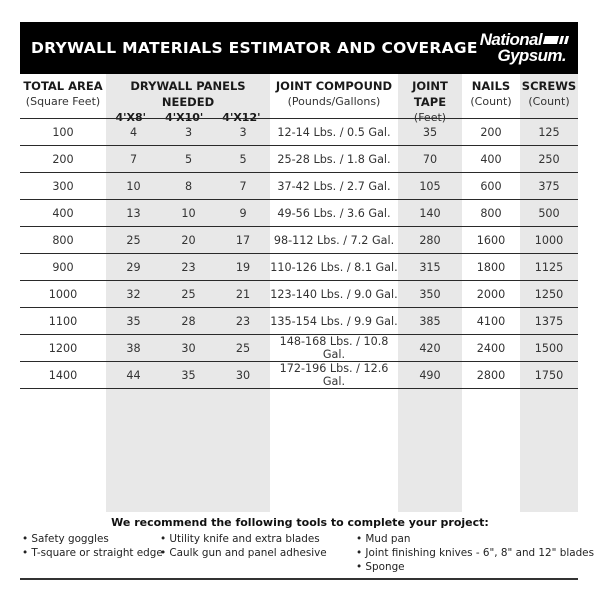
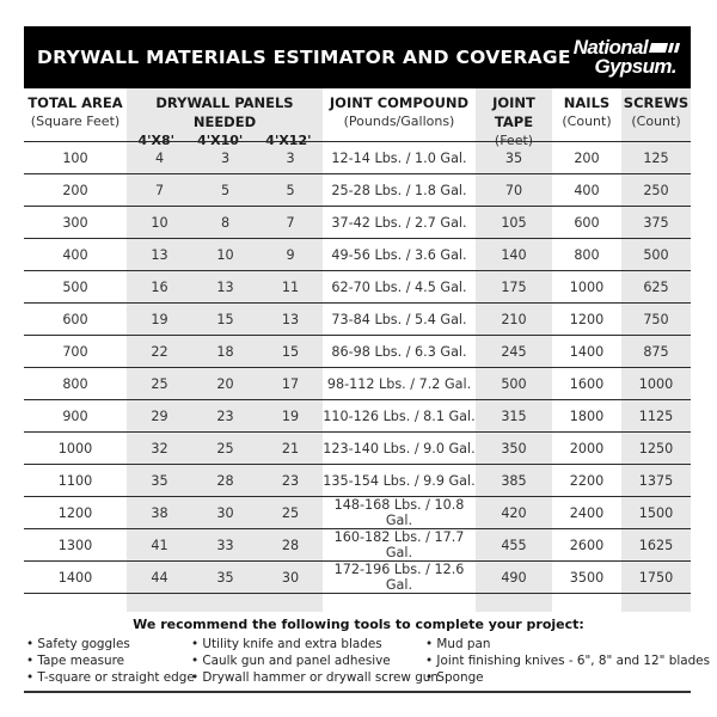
  DRYWALL MATERIALS ESTIMATOR AND COVERAGE
  National
  Gypsum.
  TOTAL AREA
  (Square Feet)
  DRYWALL PANELS NEEDED
  4'X8'
  4'X10'
  4'X12'
  JOINT COMPOUND
  (Pounds/Gallons)
  JOINT TAPE
  (Feet)
  NAILS
  (Count)
  SCREWS
  (Count)
- 100	4	3	3	12-14 Lbs. / 0.5 Gal.	35	200	125
+ 100	4	3	3	12-14 Lbs. / 1.0 Gal.	35	200	125
  200	7	5	5	25-28 Lbs. / 1.8 Gal.	70	400	250
  300	10	8	7	37-42 Lbs. / 2.7 Gal.	105	600	375
  400	13	10	9	49-56 Lbs. / 3.6 Gal.	140	800	500
+ 500	16	13	11	62-70 Lbs. / 4.5 Gal.	175	1000	625
+ 600	19	15	13	73-84 Lbs. / 5.4 Gal.	210	1200	750
+ 700	22	18	15	86-98 Lbs. / 6.3 Gal.	245	1400	875
- 800	25	20	17	98-112 Lbs. / 7.2 Gal.	280	1600	1000
+ 800	25	20	17	98-112 Lbs. / 7.2 Gal.	500	1600	1000
  900	29	23	19	110-126 Lbs. / 8.1 Gal.	315	1800	1125
  1000	32	25	21	123-140 Lbs. / 9.0 Gal.	350	2000	1250
- 1100	35	28	23	135-154 Lbs. / 9.9 Gal.	385	4100	1375
+ 1100	35	28	23	135-154 Lbs. / 9.9 Gal.	385	2200	1375
  1200	38	30	25	148-168 Lbs. / 10.8 Gal.	420	2400	1500
+ 1300	41	33	28	160-182 Lbs. / 17.7 Gal.	455	2600	1625
- 1400	44	35	30	172-196 Lbs. / 12.6 Gal.	490	2800	1750
+ 1400	44	35	30	172-196 Lbs. / 12.6 Gal.	490	3500	1750
  We recommend the following tools to complete your project:
  • Safety goggles
+ • Tape measure
  • T-square or straight edge
  • Utility knife and extra blades
  • Caulk gun and panel adhesive
+ • Drywall hammer or drywall screw gun
  • Mud pan
  • Joint finishing knives - 6", 8" and 12" blades
  • Sponge
